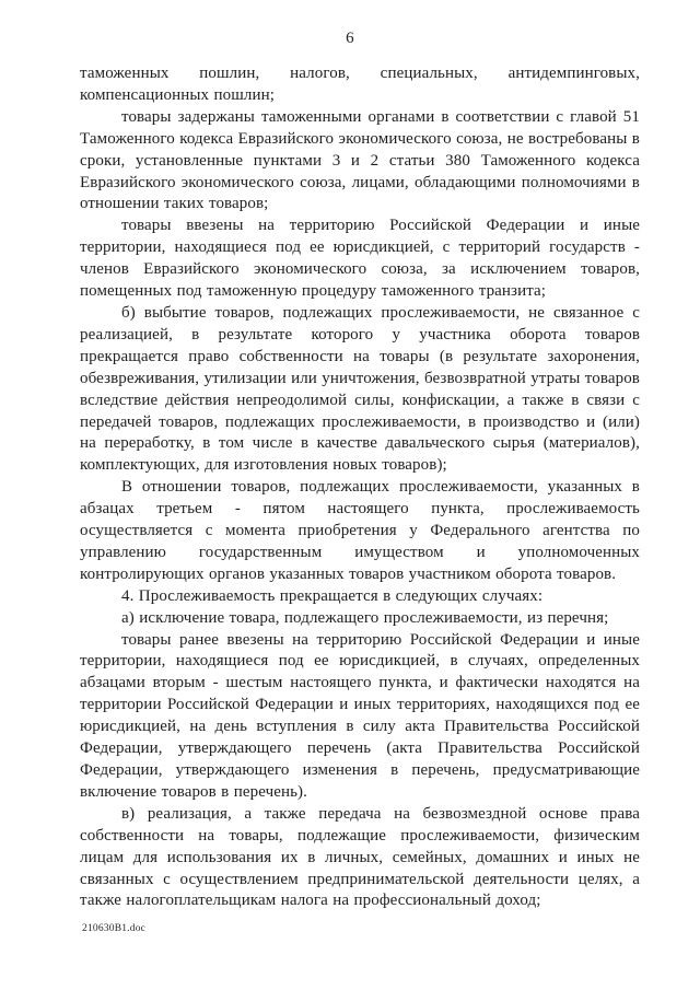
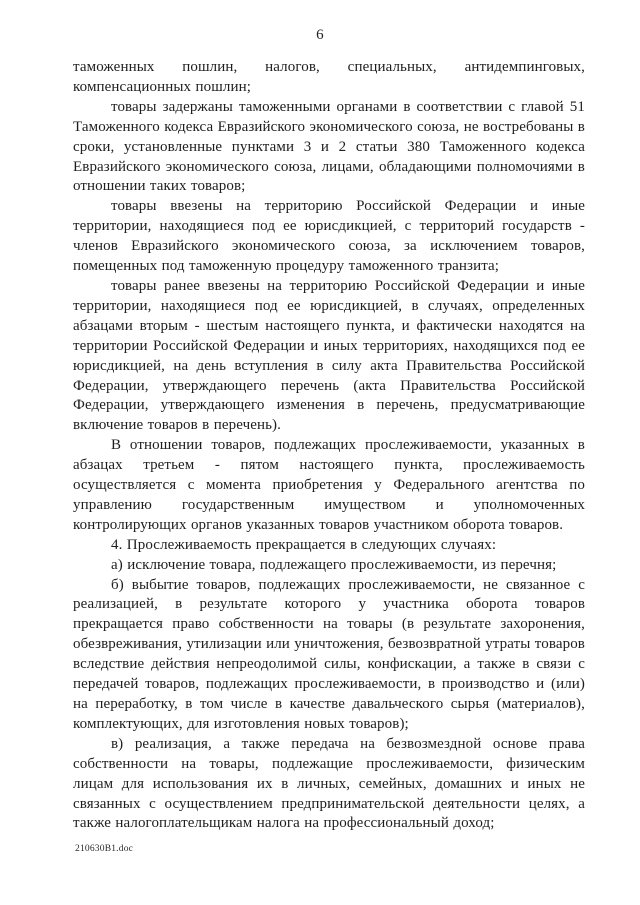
  6
  таможенных пошлин, налогов, специальных, антидемпинговых, компенсационных пошлин;
  товары задержаны таможенными органами в соответствии с главой 51 Таможенного кодекса Евразийского экономического союза, не востребованы в сроки, установленные пунктами 3 и 2 статьи 380 Таможенного кодекса Евразийского экономического союза, лицами, обладающими полномочиями в отношении таких товаров;
  товары ввезены на территорию Российской Федерации и иные территории, находящиеся под ее юрисдикцией, с территорий государств - членов Евразийского экономического союза, за исключением товаров, помещенных под таможенную процедуру таможенного транзита;
- б) выбытие товаров, подлежащих прослеживаемости, не связанное с реализацией, в результате которого у участника оборота товаров прекращается право собственности на товары (в результате захоронения, обезвреживания, утилизации или уничтожения, безвозвратной утраты товаров вследствие действия непреодолимой силы, конфискации, а также в связи с передачей товаров, подлежащих прослеживаемости, в производство и (или) на переработку, в том числе в качестве давальческого сырья (материалов), комплектующих, для изготовления новых товаров);
+ товары ранее ввезены на территорию Российской Федерации и иные территории, находящиеся под ее юрисдикцией, в случаях, определенных абзацами вторым - шестым настоящего пункта, и фактически находятся на территории Российской Федерации и иных территориях, находящихся под ее юрисдикцией, на день вступления в силу акта Правительства Российской Федерации, утверждающего перечень (акта Правительства Российской Федерации, утверждающего изменения в перечень, предусматривающие включение товаров в перечень).
  В отношении товаров, подлежащих прослеживаемости, указанных в абзацах третьем - пятом настоящего пункта, прослеживаемость осуществляется с момента приобретения у Федерального агентства по управлению государственным имуществом и уполномоченных контролирующих органов указанных товаров участником оборота товаров.
  4. Прослеживаемость прекращается в следующих случаях:
  а) исключение товара, подлежащего прослеживаемости, из перечня;
- товары ранее ввезены на территорию Российской Федерации и иные территории, находящиеся под ее юрисдикцией, в случаях, определенных абзацами вторым - шестым настоящего пункта, и фактически находятся на территории Российской Федерации и иных территориях, находящихся под ее юрисдикцией, на день вступления в силу акта Правительства Российской Федерации, утверждающего перечень (акта Правительства Российской Федерации, утверждающего изменения в перечень, предусматривающие включение товаров в перечень).
+ б) выбытие товаров, подлежащих прослеживаемости, не связанное с реализацией, в результате которого у участника оборота товаров прекращается право собственности на товары (в результате захоронения, обезвреживания, утилизации или уничтожения, безвозвратной утраты товаров вследствие действия непреодолимой силы, конфискации, а также в связи с передачей товаров, подлежащих прослеживаемости, в производство и (или) на переработку, в том числе в качестве давальческого сырья (материалов), комплектующих, для изготовления новых товаров);
  в) реализация, а также передача на безвозмездной основе права собственности на товары, подлежащие прослеживаемости, физическим лицам для использования их в личных, семейных, домашних и иных не связанных с осуществлением предпринимательской деятельности целях, а также налогоплательщикам налога на профессиональный доход;
  210630B1.doc
